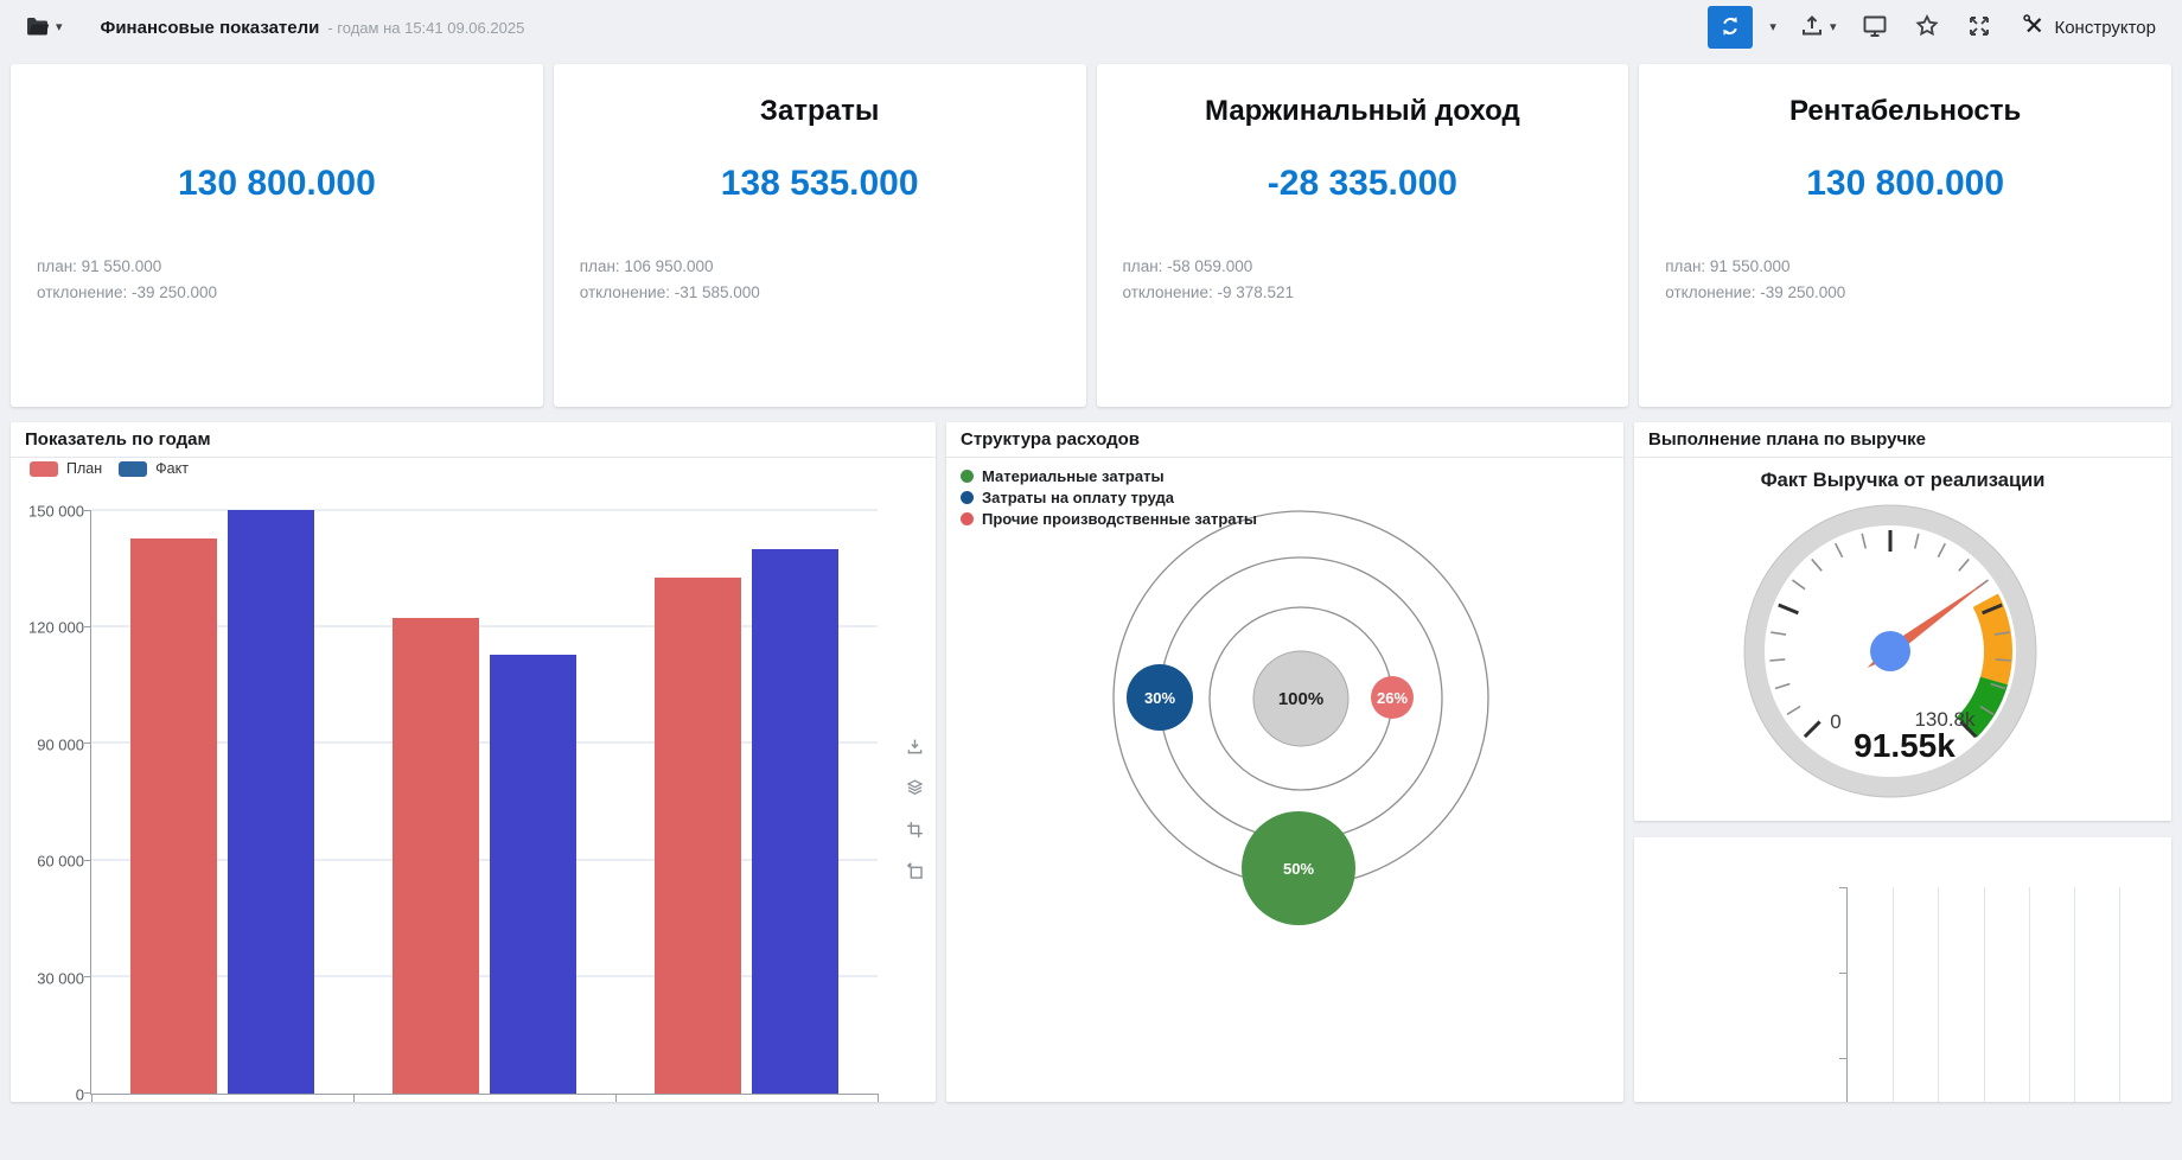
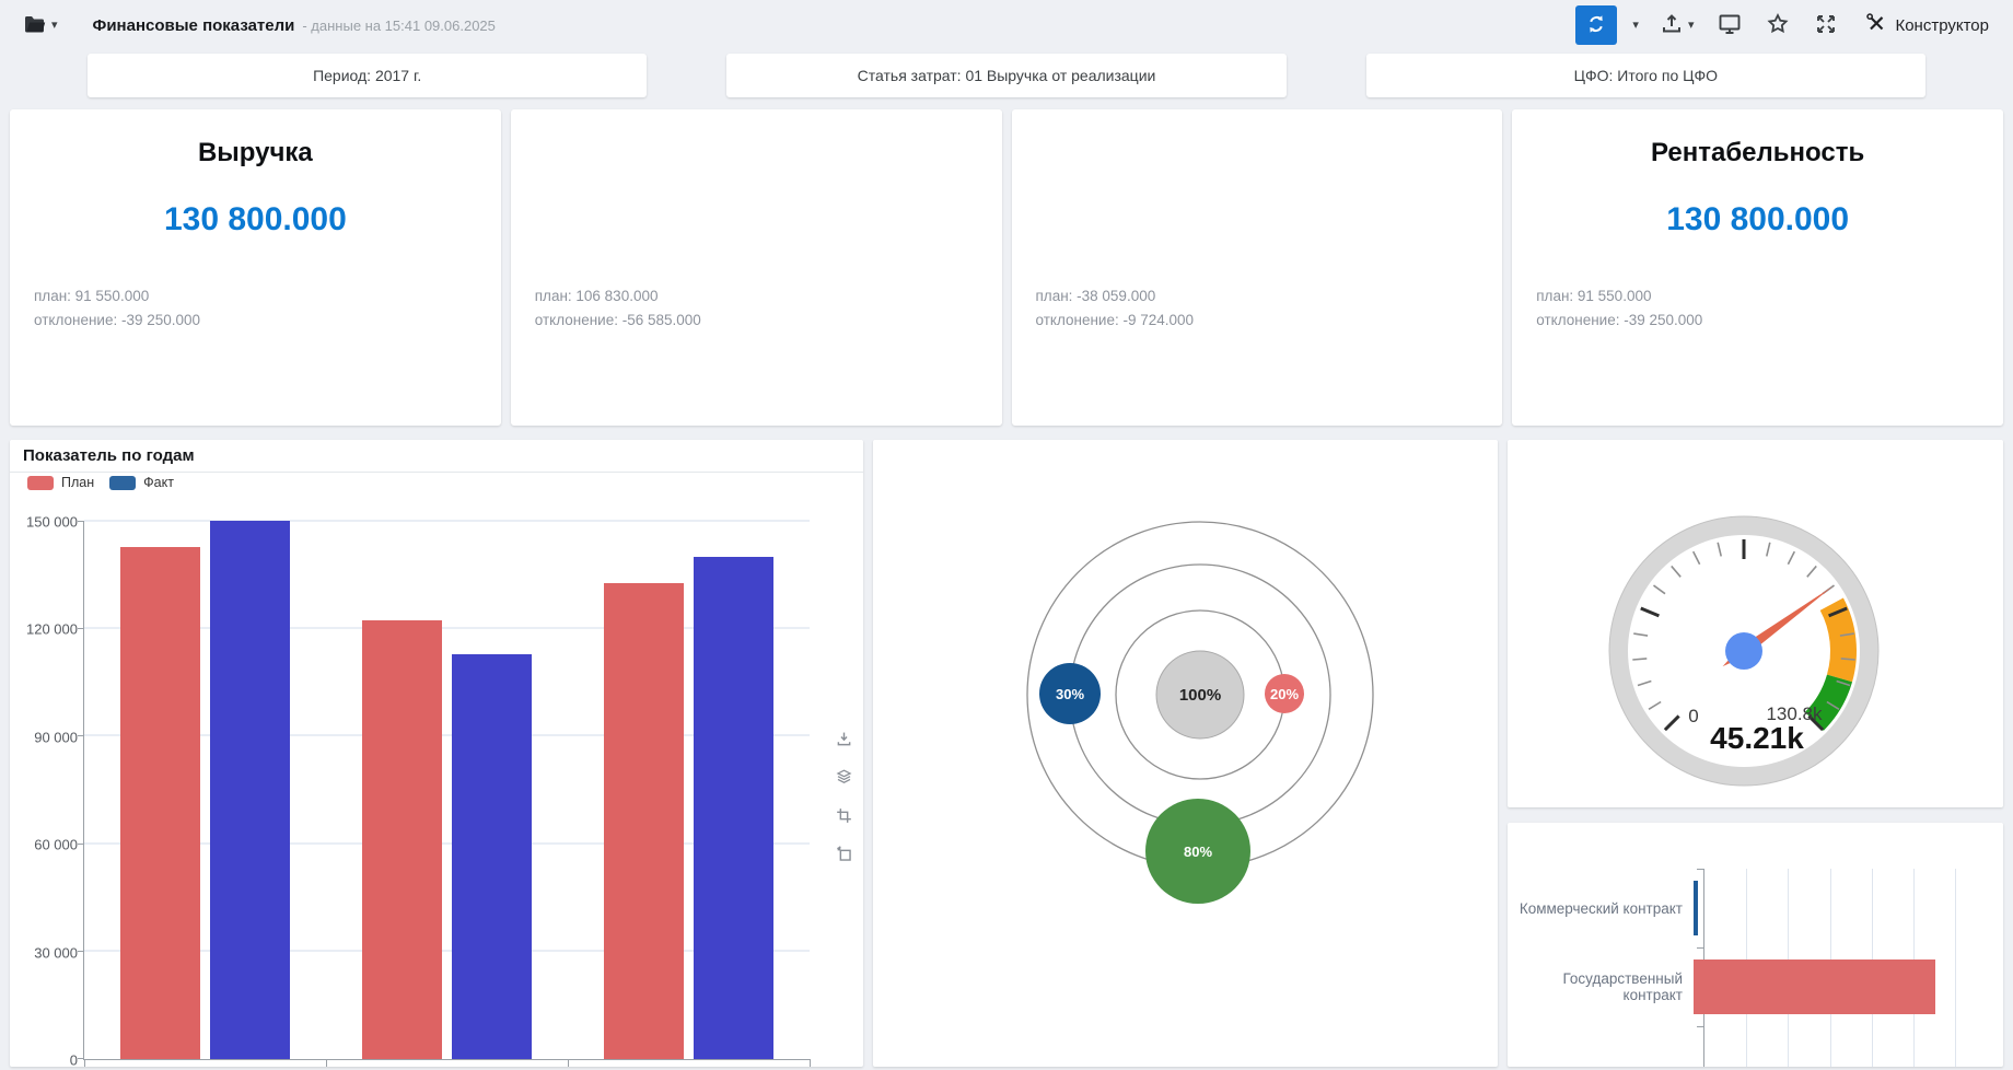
  ▾
  Финансовые показатели
- - годам на 15:41 09.06.2025
+ - данные на 15:41 09.06.2025
  ▾
  ▾
  Конструктор
+ Период: 2017 г.
+ Статья затрат: 01 Выручка от реализации
+ ЦФО: Итого по ЦФО
+ Выручка
  130 800.000
  план: 91 550.000
  отклонение: -39 250.000
- Затраты
- 138 535.000
- план: 106 950.000
+ план: 106 830.000
- отклонение: -31 585.000
+ отклонение: -56 585.000
- Маржинальный доход
- -28 335.000
- план: -58 059.000
+ план: -38 059.000
- отклонение: -9 378.521
+ отклонение: -9 724.000
  Рентабельность
  130 800.000
  план: 91 550.000
  отклонение: -39 250.000
  Показатель по годам
  План
  Факт
  0
  30 000
  60 000
  90 000
  120 000
  150 000
- Структура расходов
  30%
  100%
- 26%
+ 20%
- 50%
+ 80%
- Материальные затраты
- Затраты на оплату труда
- Прочие производственные затраты
- Выполнение плана по выручке
- Факт Выручка от реализации
  0
  130.8k
- 91.55k
+ 45.21k
+ Коммерческий контракт
+ Государственный контракт
